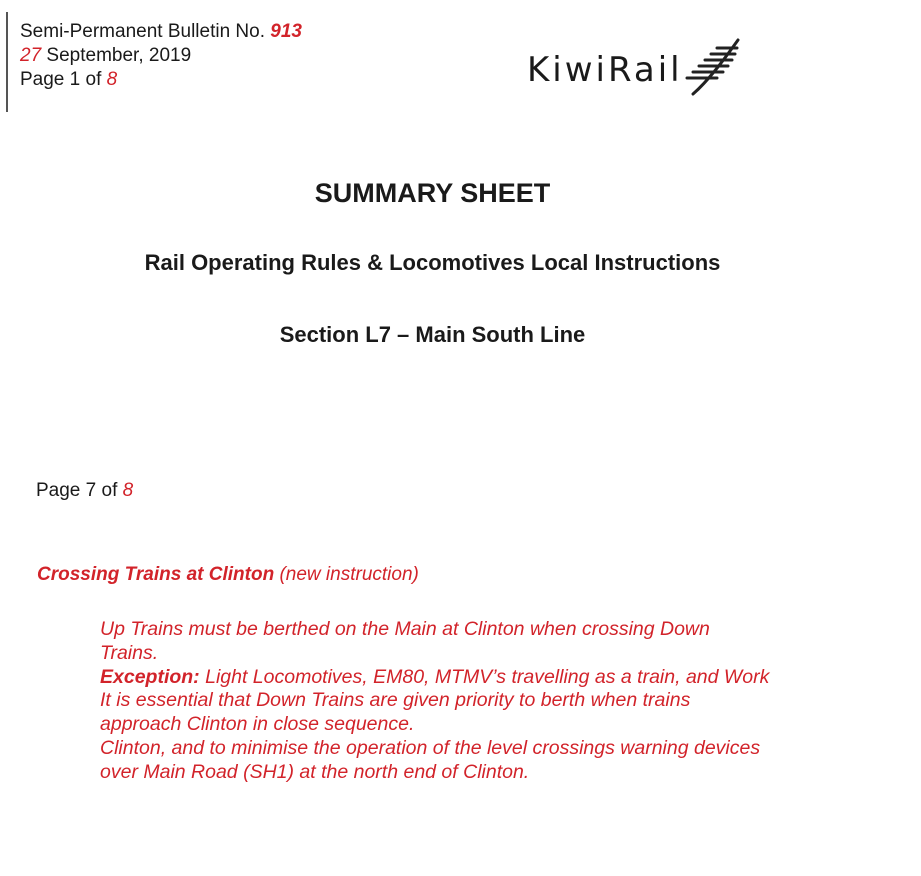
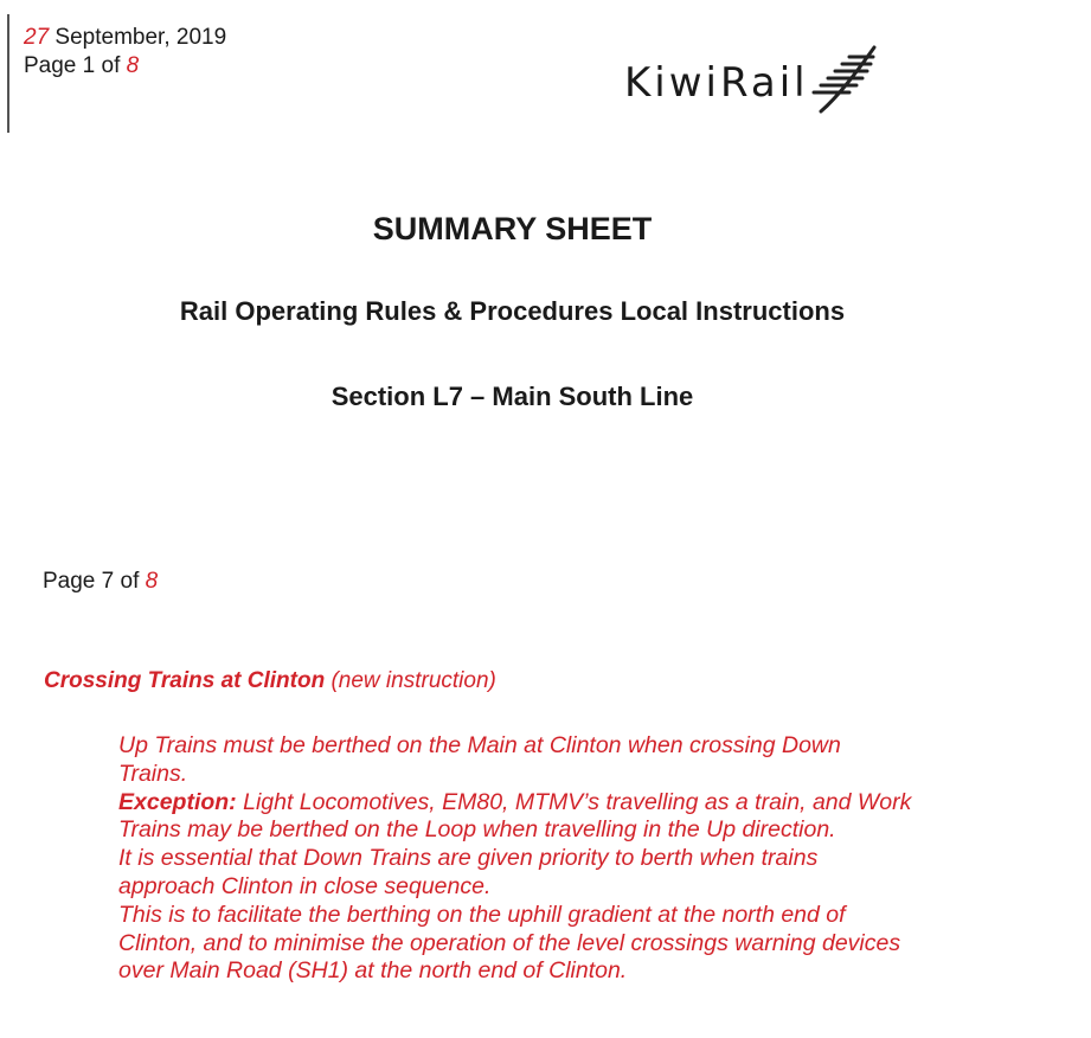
- Semi-Permanent Bulletin No. 913
  27 September, 2019
  Page 1 of 8
  KiwiRail
  SUMMARY SHEET
- Rail Operating Rules & Locomotives Local Instructions
+ Rail Operating Rules & Procedures Local Instructions
  Section L7 – Main South Line
  Page 7 of 8
  Crossing Trains at Clinton (new instruction)
  Up Trains must be berthed on the Main at Clinton when crossing Down
  Trains.
  Exception: Light Locomotives, EM80, MTMV’s travelling as a train, and Work
+ Trains may be berthed on the Loop when travelling in the Up direction.
  It is essential that Down Trains are given priority to berth when trains
  approach Clinton in close sequence.
+ This is to facilitate the berthing on the uphill gradient at the north end of
  Clinton, and to minimise the operation of the level crossings warning devices
  over Main Road (SH1) at the north end of Clinton.
